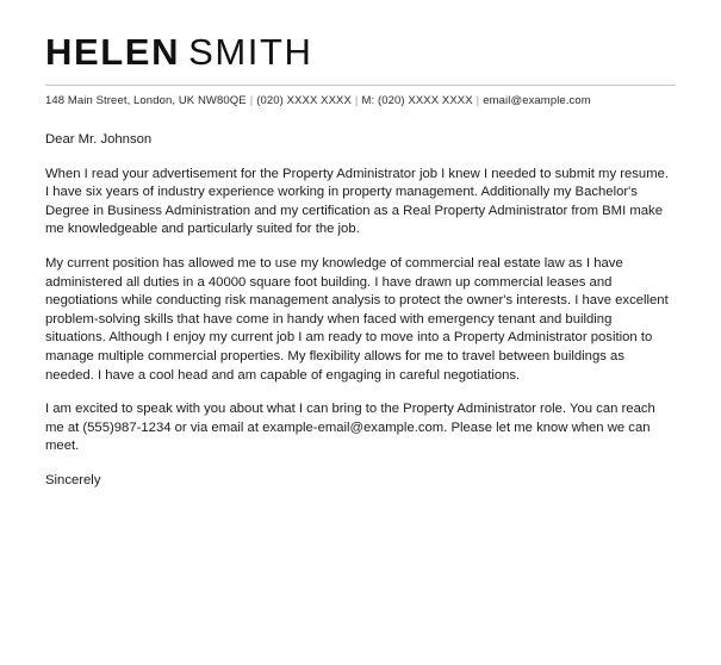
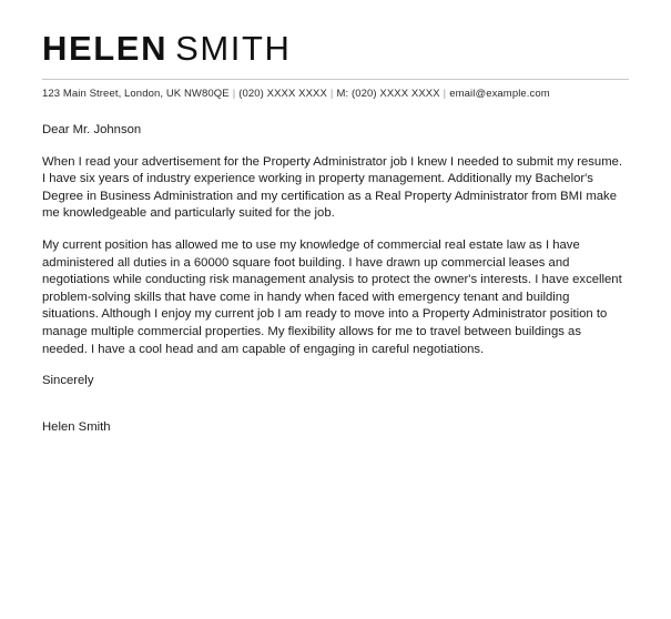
  HELEN SMITH
- 148 Main Street, London, UK NW80QE | (020) XXXX XXXX | M: (020) XXXX XXXX | email@example.com
+ 123 Main Street, London, UK NW80QE | (020) XXXX XXXX | M: (020) XXXX XXXX | email@example.com
  Dear Mr. Johnson
  When I read your advertisement for the Property Administrator job I knew I needed to submit my resume. I have six years of industry experience working in property management. Additionally my Bachelor's Degree in Business Administration and my certification as a Real Property Administrator from BMI make me knowledgeable and particularly suited for the job.
- My current position has allowed me to use my knowledge of commercial real estate law as I have administered all duties in a 40000 square foot building. I have drawn up commercial leases and negotiations while conducting risk management analysis to protect the owner's interests. I have excellent problem-solving skills that have come in handy when faced with emergency tenant and building situations. Although I enjoy my current job I am ready to move into a Property Administrator position to manage multiple commercial properties. My flexibility allows for me to travel between buildings as needed. I have a cool head and am capable of engaging in careful negotiations.
+ My current position has allowed me to use my knowledge of commercial real estate law as I have administered all duties in a 60000 square foot building. I have drawn up commercial leases and negotiations while conducting risk management analysis to protect the owner's interests. I have excellent problem-solving skills that have come in handy when faced with emergency tenant and building situations. Although I enjoy my current job I am ready to move into a Property Administrator position to manage multiple commercial properties. My flexibility allows for me to travel between buildings as needed. I have a cool head and am capable of engaging in careful negotiations.
- I am excited to speak with you about what I can bring to the Property Administrator role. You can reach me at (555)987-1234 or via email at example-email@example.com. Please let me know when we can meet.
  Sincerely
+ Helen Smith
